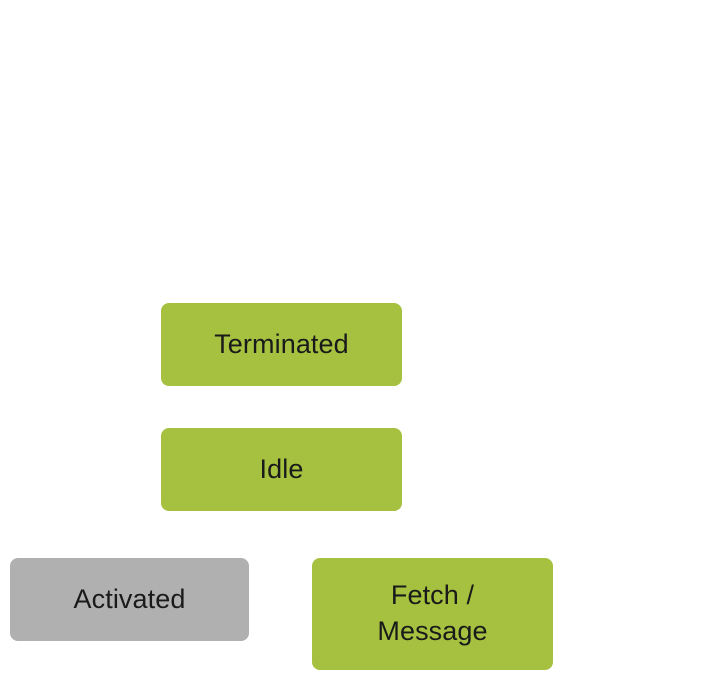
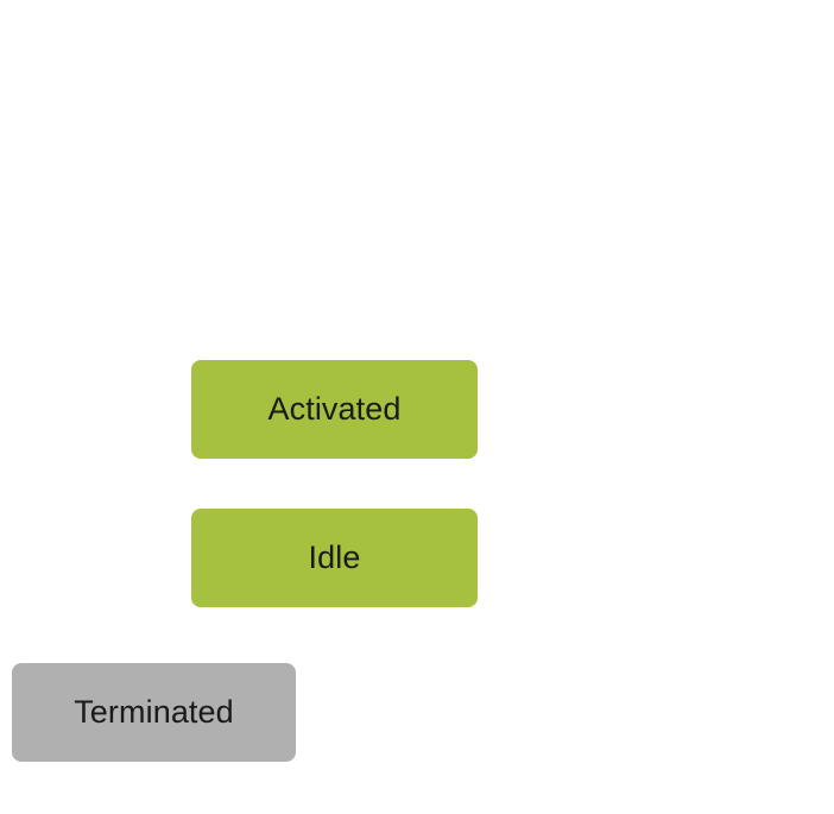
- Terminated
+ Activated
  Idle
- Activated
+ Terminated
- Fetch /
- Message
